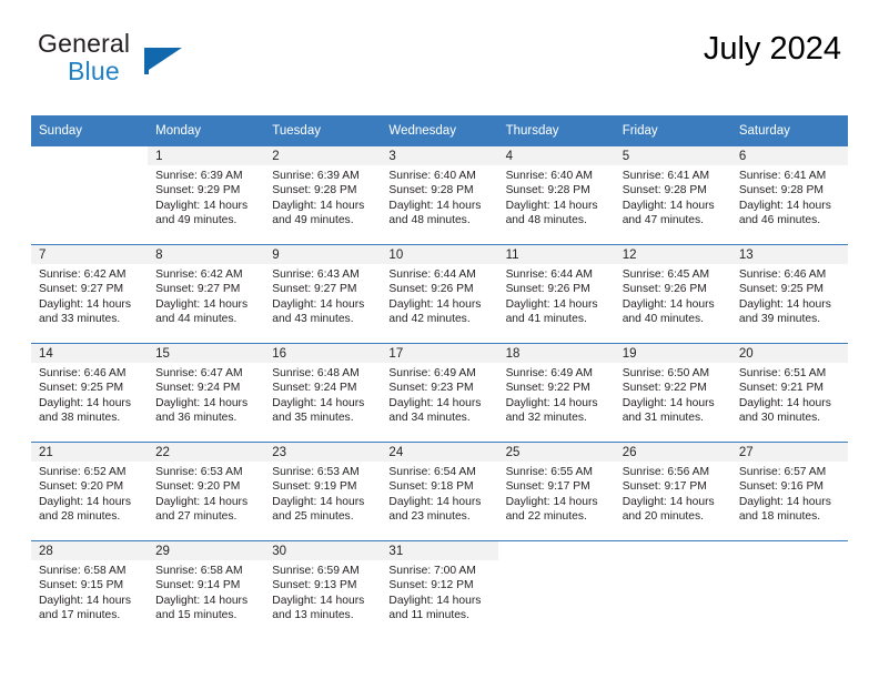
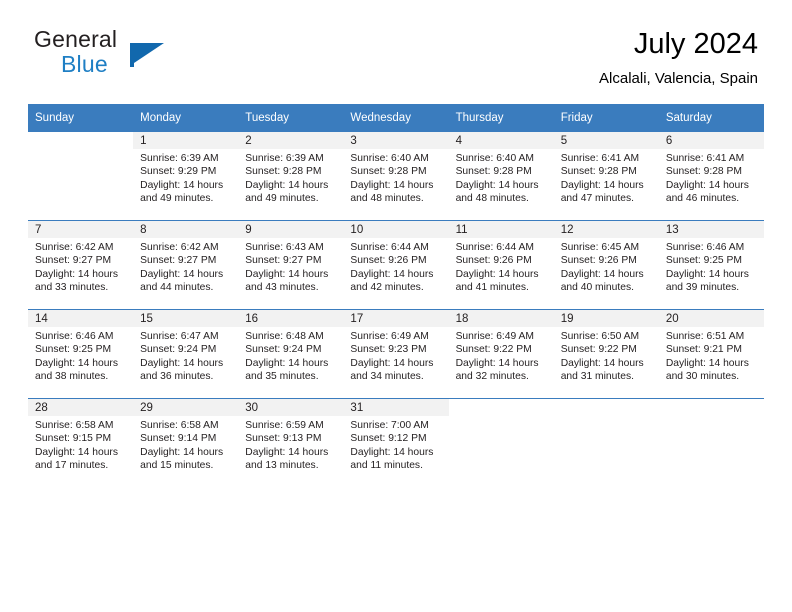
  General
  Blue
  July 2024
+ Alcalali, Valencia, Spain
  Sunday	Monday	Tuesday	Wednesday	Thursday	Friday	Saturday
  	1Sunrise: 6:39 AMSunset: 9:29 PMDaylight: 14 hoursand 49 minutes.	2Sunrise: 6:39 AMSunset: 9:28 PMDaylight: 14 hoursand 49 minutes.	3Sunrise: 6:40 AMSunset: 9:28 PMDaylight: 14 hoursand 48 minutes.	4Sunrise: 6:40 AMSunset: 9:28 PMDaylight: 14 hoursand 48 minutes.	5Sunrise: 6:41 AMSunset: 9:28 PMDaylight: 14 hoursand 47 minutes.	6Sunrise: 6:41 AMSunset: 9:28 PMDaylight: 14 hoursand 46 minutes.
  7Sunrise: 6:42 AMSunset: 9:27 PMDaylight: 14 hoursand 33 minutes.	8Sunrise: 6:42 AMSunset: 9:27 PMDaylight: 14 hoursand 44 minutes.	9Sunrise: 6:43 AMSunset: 9:27 PMDaylight: 14 hoursand 43 minutes.	10Sunrise: 6:44 AMSunset: 9:26 PMDaylight: 14 hoursand 42 minutes.	11Sunrise: 6:44 AMSunset: 9:26 PMDaylight: 14 hoursand 41 minutes.	12Sunrise: 6:45 AMSunset: 9:26 PMDaylight: 14 hoursand 40 minutes.	13Sunrise: 6:46 AMSunset: 9:25 PMDaylight: 14 hoursand 39 minutes.
  14Sunrise: 6:46 AMSunset: 9:25 PMDaylight: 14 hoursand 38 minutes.	15Sunrise: 6:47 AMSunset: 9:24 PMDaylight: 14 hoursand 36 minutes.	16Sunrise: 6:48 AMSunset: 9:24 PMDaylight: 14 hoursand 35 minutes.	17Sunrise: 6:49 AMSunset: 9:23 PMDaylight: 14 hoursand 34 minutes.	18Sunrise: 6:49 AMSunset: 9:22 PMDaylight: 14 hoursand 32 minutes.	19Sunrise: 6:50 AMSunset: 9:22 PMDaylight: 14 hoursand 31 minutes.	20Sunrise: 6:51 AMSunset: 9:21 PMDaylight: 14 hoursand 30 minutes.
- 21Sunrise: 6:52 AMSunset: 9:20 PMDaylight: 14 hoursand 28 minutes.	22Sunrise: 6:53 AMSunset: 9:20 PMDaylight: 14 hoursand 27 minutes.	23Sunrise: 6:53 AMSunset: 9:19 PMDaylight: 14 hoursand 25 minutes.	24Sunrise: 6:54 AMSunset: 9:18 PMDaylight: 14 hoursand 23 minutes.	25Sunrise: 6:55 AMSunset: 9:17 PMDaylight: 14 hoursand 22 minutes.	26Sunrise: 6:56 AMSunset: 9:17 PMDaylight: 14 hoursand 20 minutes.	27Sunrise: 6:57 AMSunset: 9:16 PMDaylight: 14 hoursand 18 minutes.
  28Sunrise: 6:58 AMSunset: 9:15 PMDaylight: 14 hoursand 17 minutes.	29Sunrise: 6:58 AMSunset: 9:14 PMDaylight: 14 hoursand 15 minutes.	30Sunrise: 6:59 AMSunset: 9:13 PMDaylight: 14 hoursand 13 minutes.	31Sunrise: 7:00 AMSunset: 9:12 PMDaylight: 14 hoursand 11 minutes.
